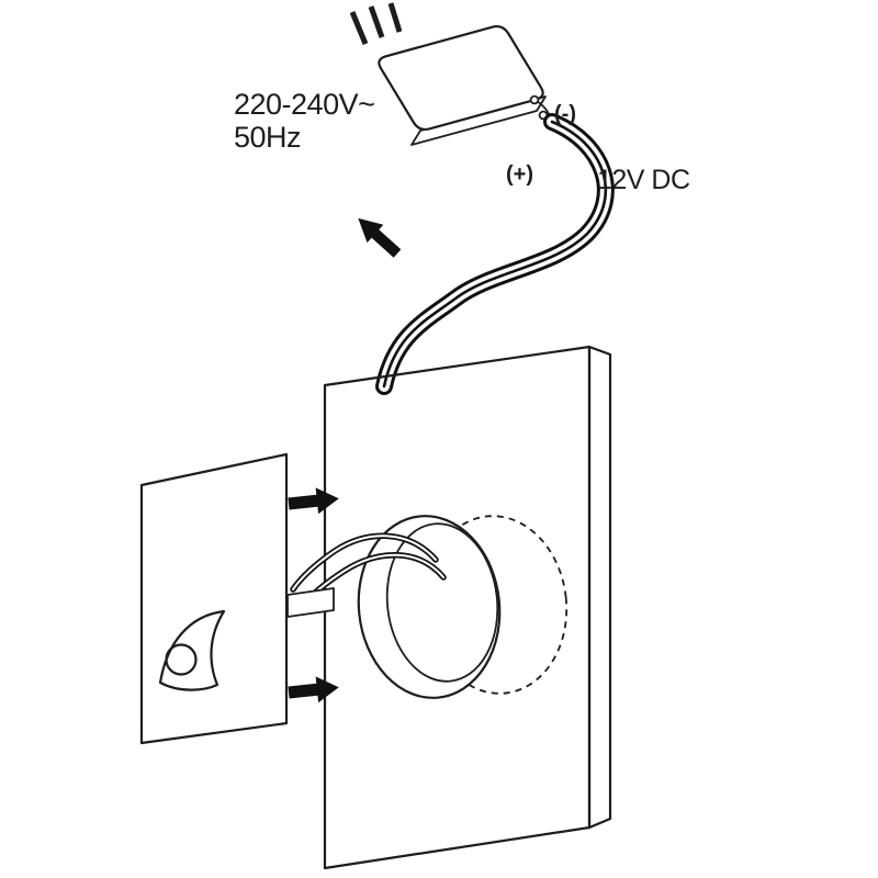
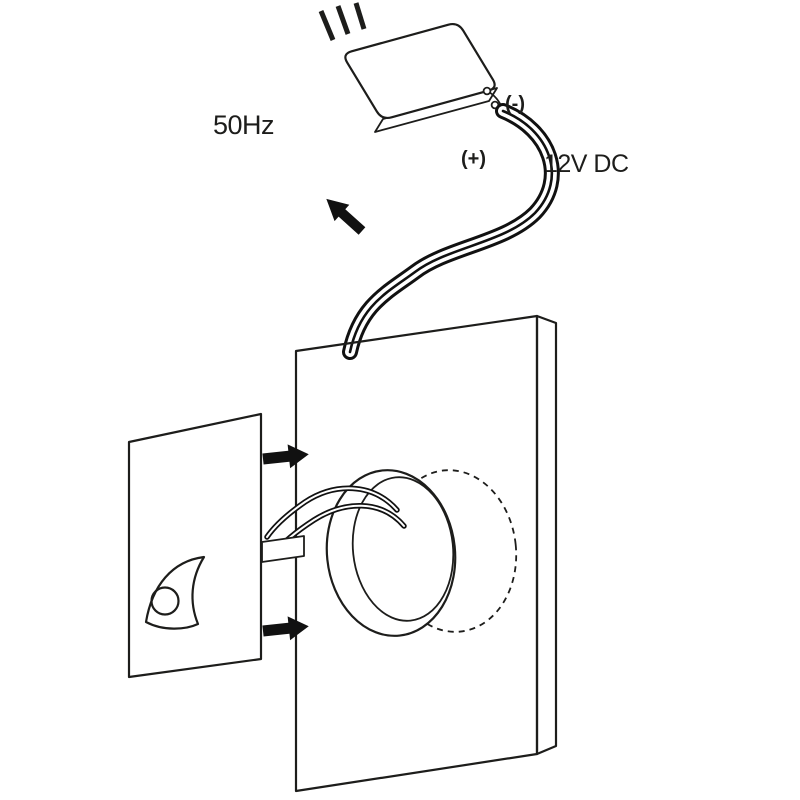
- 220-240V~
  50Hz
  (-)
  (+)
  12V DC
